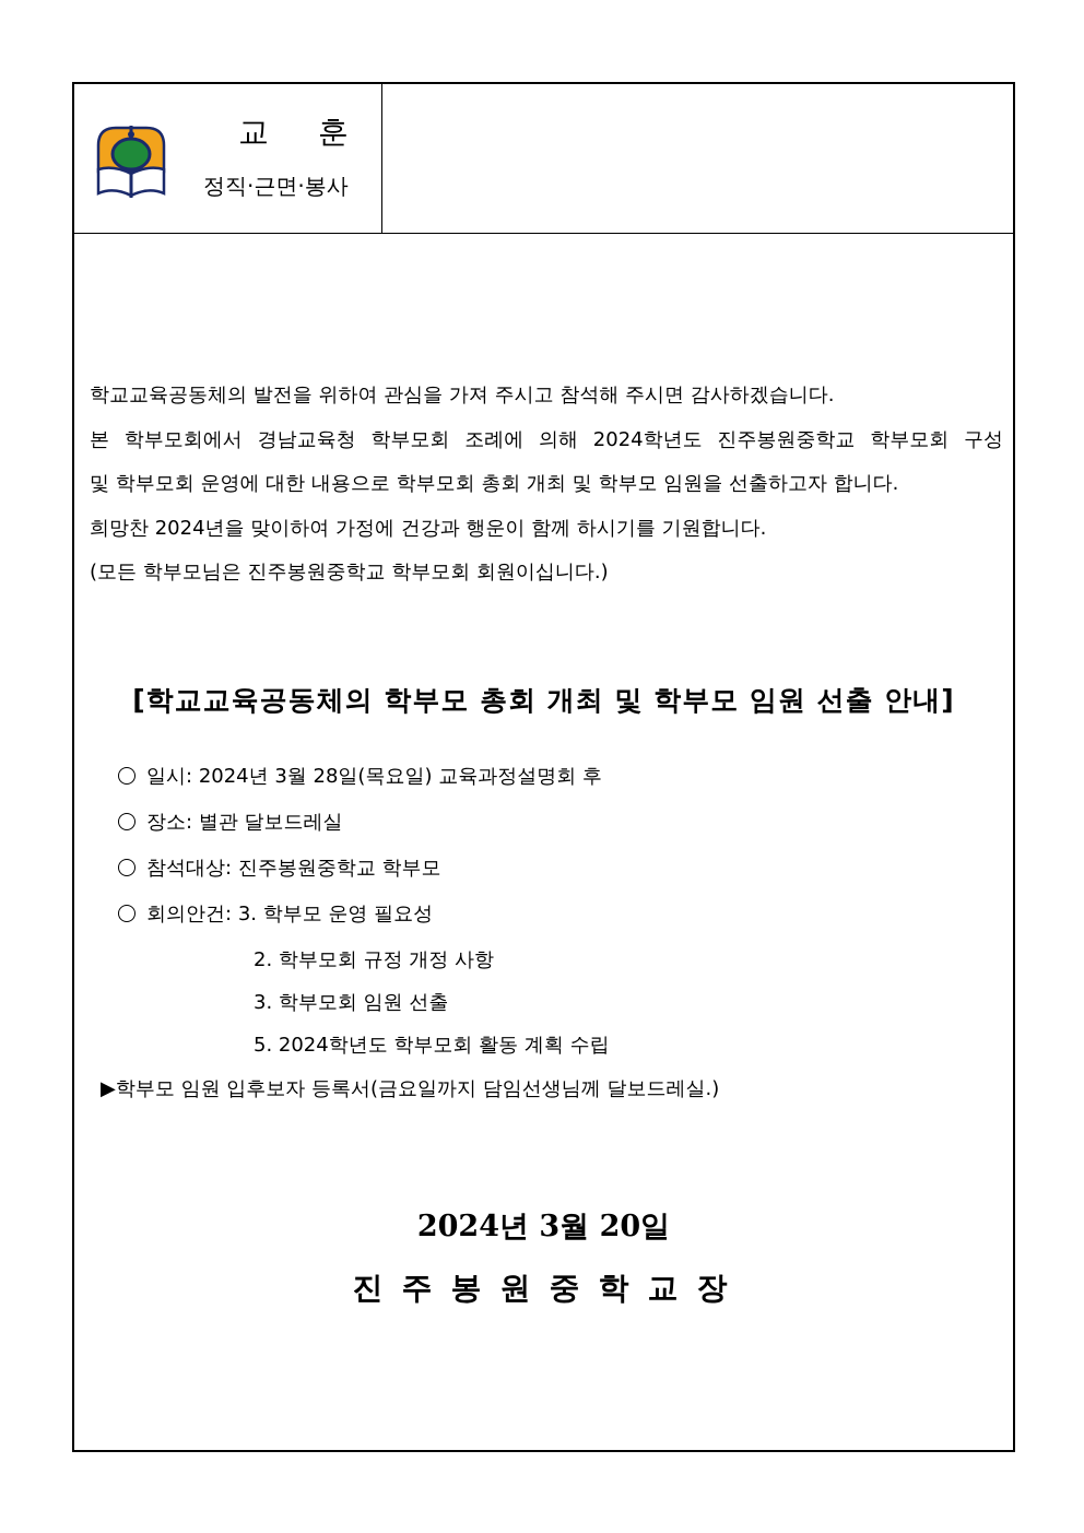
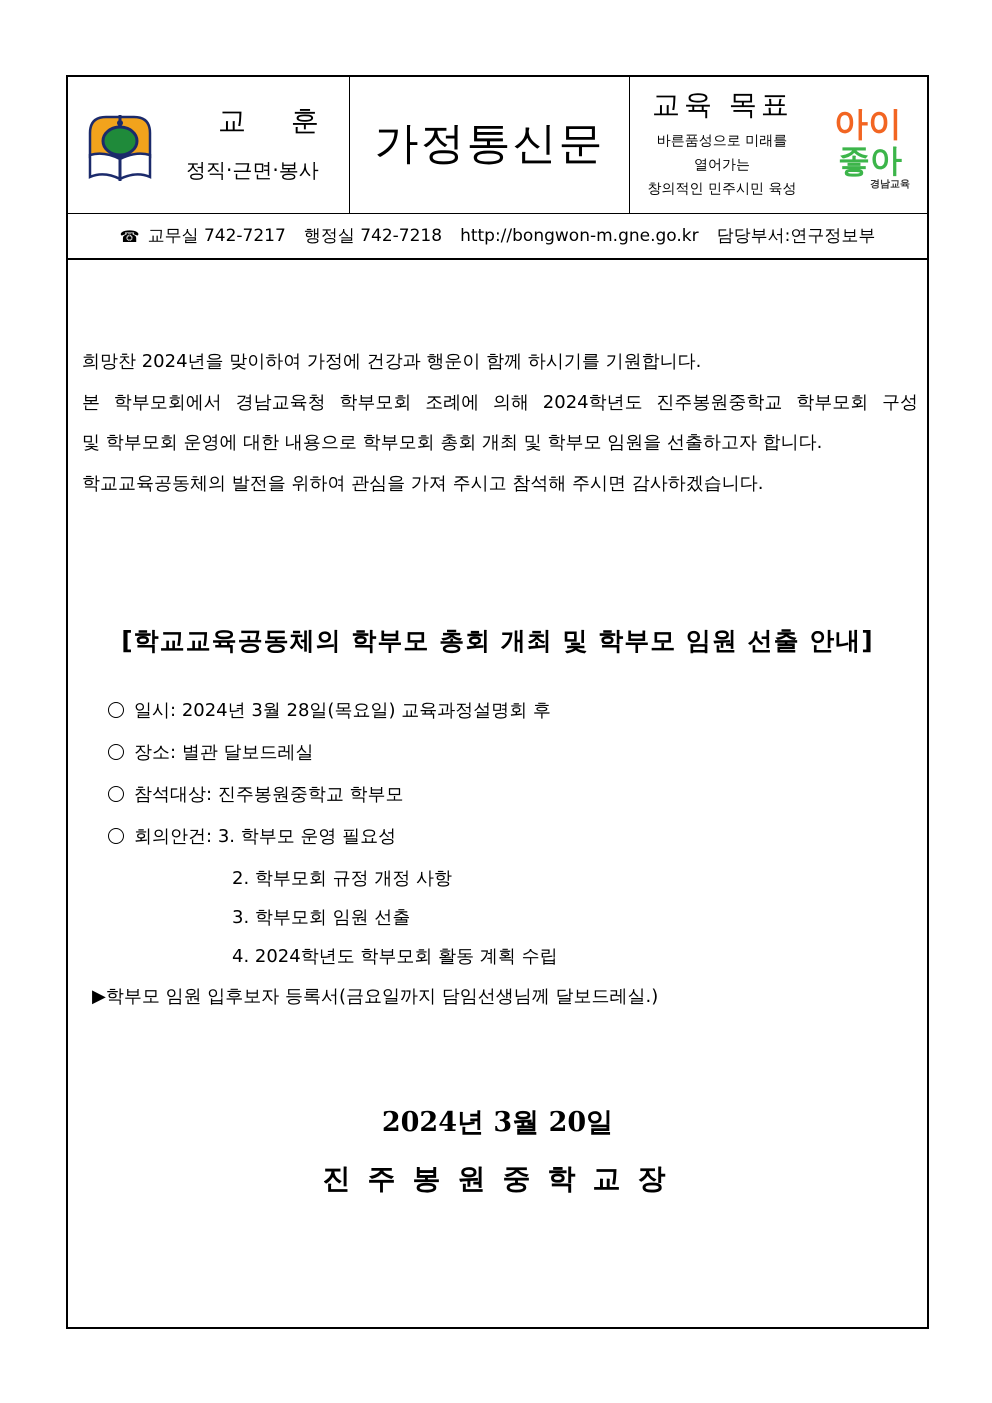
  교 훈
  정직·근면·봉사
+ 가정통신문
+ 교육 목표
+ 바른품성으로 미래를
+ 열어가는
+ 창의적인 민주시민 육성
+ 아이
+ 좋아
+ 경남교육
+ ☎
+ 교무실 742-7217
+ 행정실 742-7218
+ http://bongwon-m.gne.go.kr
+ 담당부서:연구정보부
- 학교교육공동체의 발전을 위하여 관심을 가져 주시고 참석해 주시면 감사하겠습니다.
+ 희망찬 2024년을 맞이하여 가정에 건강과 행운이 함께 하시기를 기원합니다.
  본 학부모회에서 경남교육청 학부모회 조례에 의해 2024학년도 진주봉원중학교 학부모회 구성
  및 학부모회 운영에 대한 내용으로 학부모회 총회 개최 및 학부모 임원을 선출하고자 합니다.
- 희망찬 2024년을 맞이하여 가정에 건강과 행운이 함께 하시기를 기원합니다.
+ 학교교육공동체의 발전을 위하여 관심을 가져 주시고 참석해 주시면 감사하겠습니다.
- (모든 학부모님은 진주봉원중학교 학부모회 회원이십니다.)
  [학교교육공동체의 학부모 총회 개최 및 학부모 임원 선출 안내]
  일시: 2024년 3월 28일(목요일) 교육과정설명회 후
  장소: 별관 달보드레실
  참석대상: 진주봉원중학교 학부모
  회의안건: 3. 학부모 운영 필요성
  2. 학부모회 규정 개정 사항
  3. 학부모회 임원 선출
- 5. 2024학년도 학부모회 활동 계획 수립
+ 4. 2024학년도 학부모회 활동 계획 수립
  ▶학부모 임원 입후보자 등록서(금요일까지 담임선생님께 달보드레실.)
  2024년 3월 20일
  진주봉원중학교장
